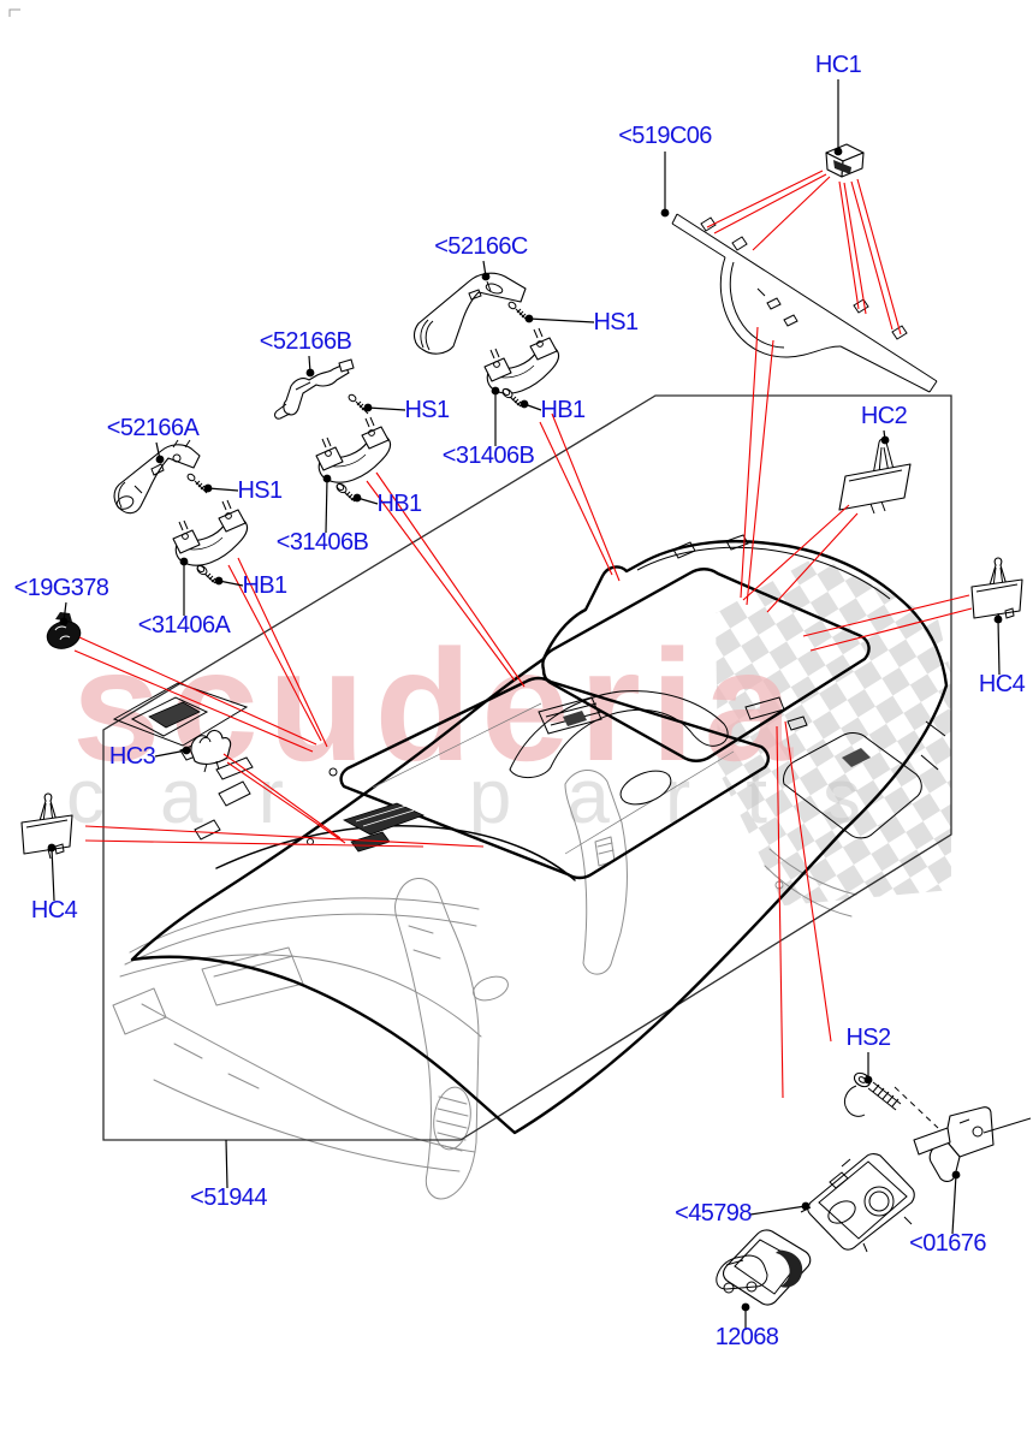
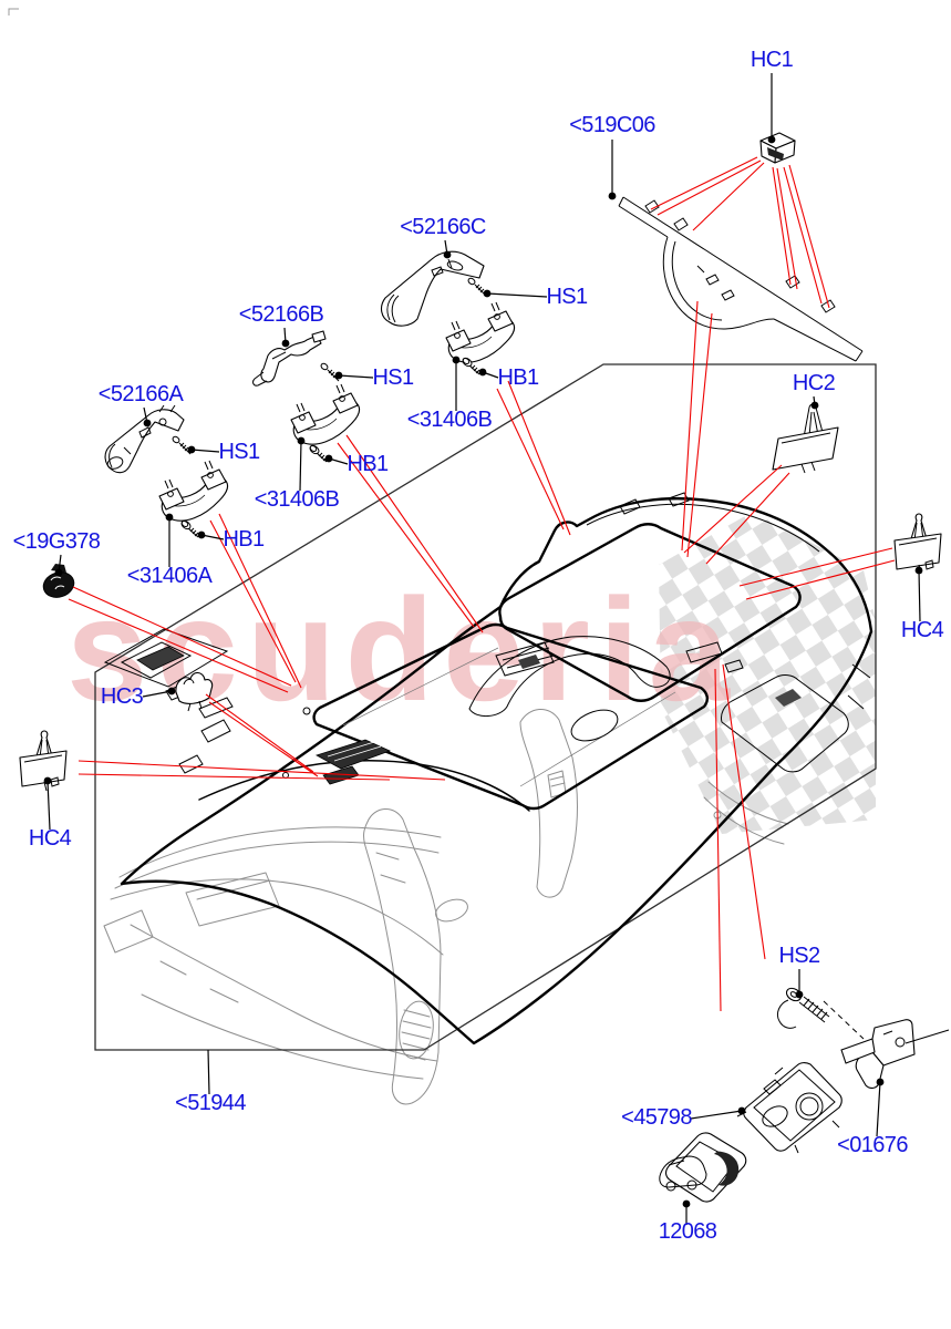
  scuderi
- car parts
  HC1
  <519C06
  <52166C
  HS1
  <52166B
  HS1
  HB1
  <31406B
  <52166A
  HS1
  <31406B
  HB1
  <19G378
  HB1
  <31406A
  HC2
  HC4
  HC3
  HC4
  <51944
  HS2
  <45798
  <01676
  12068
